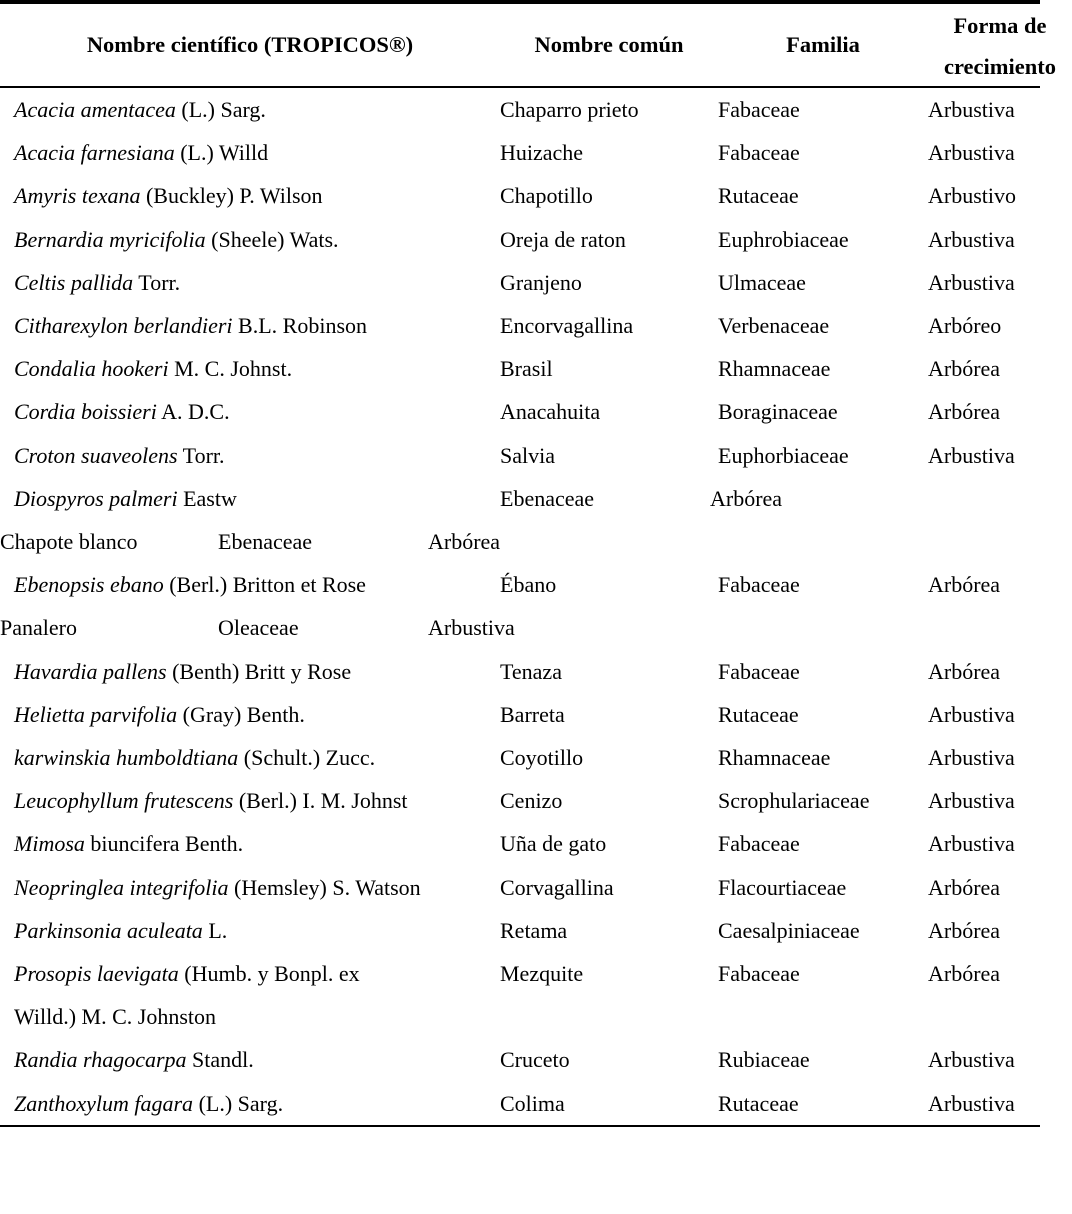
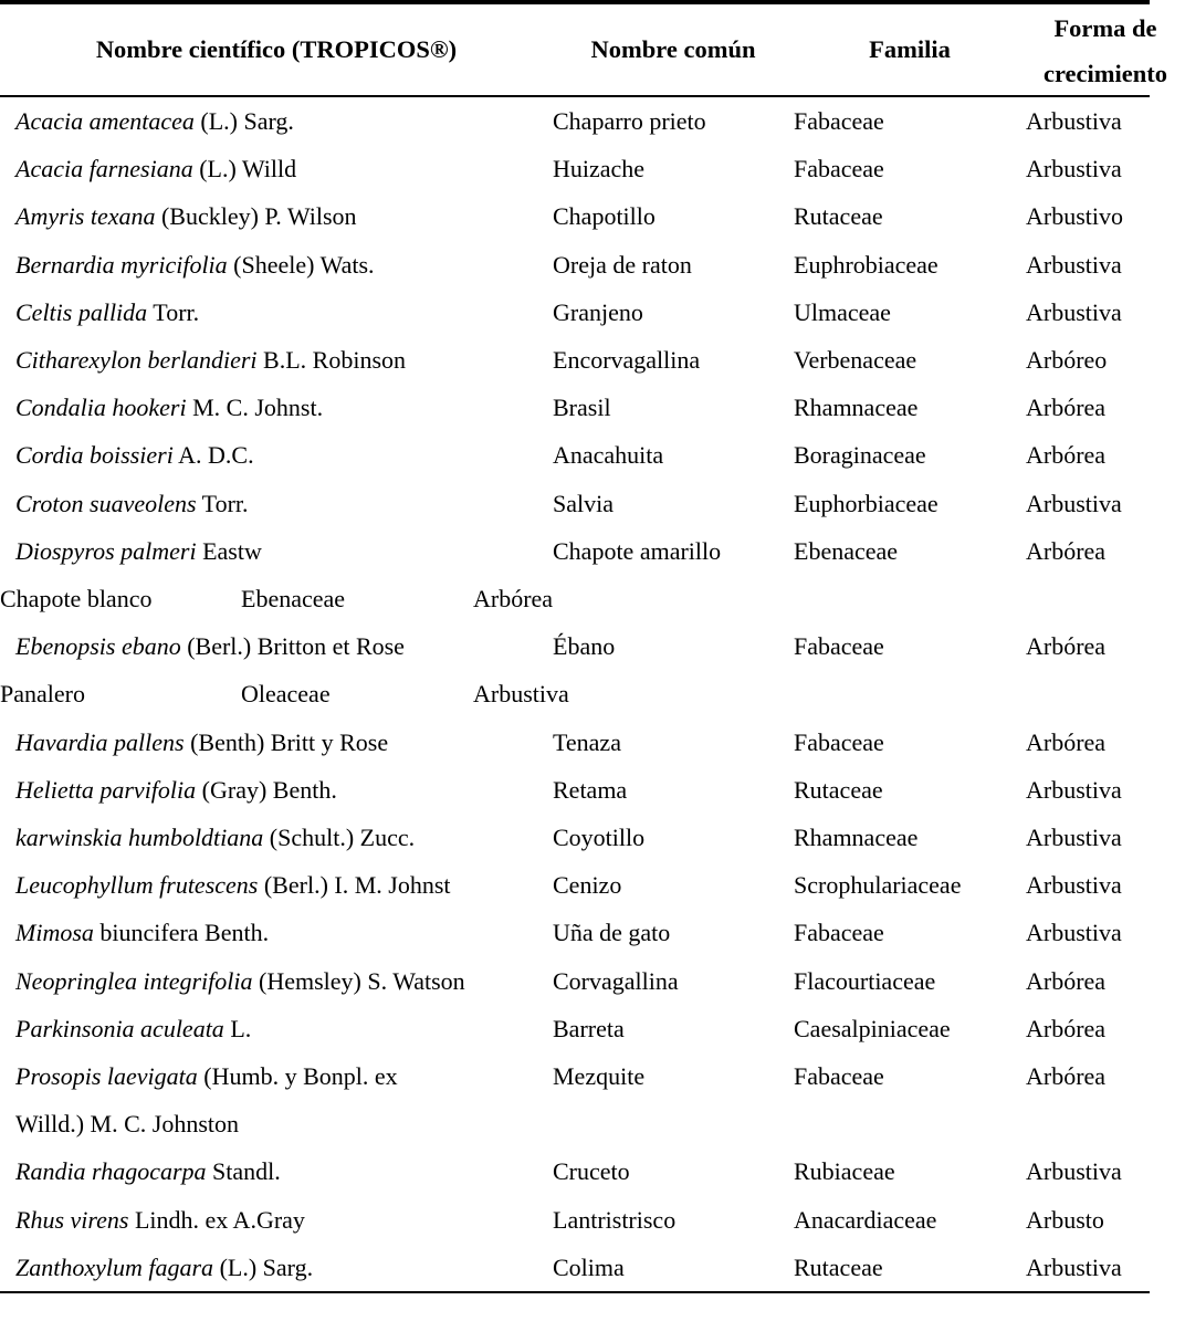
  Nombre científico (TROPICOS®)
  Nombre común
  Familia
  Forma de
  crecimiento
  Acacia amentacea (L.) Sarg.
  Chaparro prieto
  Fabaceae
  Arbustiva
  Acacia farnesiana (L.) Willd
  Huizache
  Fabaceae
  Arbustiva
  Amyris texana (Buckley) P. Wilson
  Chapotillo
  Rutaceae
  Arbustivo
  Bernardia myricifolia (Sheele) Wats.
  Oreja de raton
  Euphrobiaceae
  Arbustiva
  Celtis pallida Torr.
  Granjeno
  Ulmaceae
  Arbustiva
  Citharexylon berlandieri B.L. Robinson
  Encorvagallina
  Verbenaceae
  Arbóreo
  Condalia hookeri M. C. Johnst.
  Brasil
  Rhamnaceae
  Arbórea
  Cordia boissieri A. D.C.
  Anacahuita
  Boraginaceae
  Arbórea
  Croton suaveolens Torr.
  Salvia
  Euphorbiaceae
  Arbustiva
  Diospyros palmeri Eastw
+ Chapote amarillo
  Ebenaceae
  Arbórea
  Chapote blanco
  Ebenaceae
  Arbórea
  Ebenopsis ebano (Berl.) Britton et Rose
  Ébano
  Fabaceae
  Arbórea
  Panalero
  Oleaceae
  Arbustiva
  Havardia pallens (Benth) Britt y Rose
  Tenaza
  Fabaceae
  Arbórea
  Helietta parvifolia (Gray) Benth.
- Barreta
+ Retama
  Rutaceae
  Arbustiva
  karwinskia humboldtiana (Schult.) Zucc.
  Coyotillo
  Rhamnaceae
  Arbustiva
  Leucophyllum frutescens (Berl.) I. M. Johnst
  Cenizo
  Scrophulariaceae
  Arbustiva
  Mimosa biuncifera Benth.
  Uña de gato
  Fabaceae
  Arbustiva
  Neopringlea integrifolia (Hemsley) S. Watson
  Corvagallina
  Flacourtiaceae
  Arbórea
  Parkinsonia aculeata L.
- Retama
+ Barreta
  Caesalpiniaceae
  Arbórea
  Prosopis laevigata (Humb. y Bonpl. ex
  Willd.) M. C. Johnston
  Mezquite
  Fabaceae
  Arbórea
  Randia rhagocarpa Standl.
  Cruceto
  Rubiaceae
  Arbustiva
+ Rhus virens Lindh. ex A.Gray
+ Lantristrisco
+ Anacardiaceae
+ Arbusto
  Zanthoxylum fagara (L.) Sarg.
  Colima
  Rutaceae
  Arbustiva
